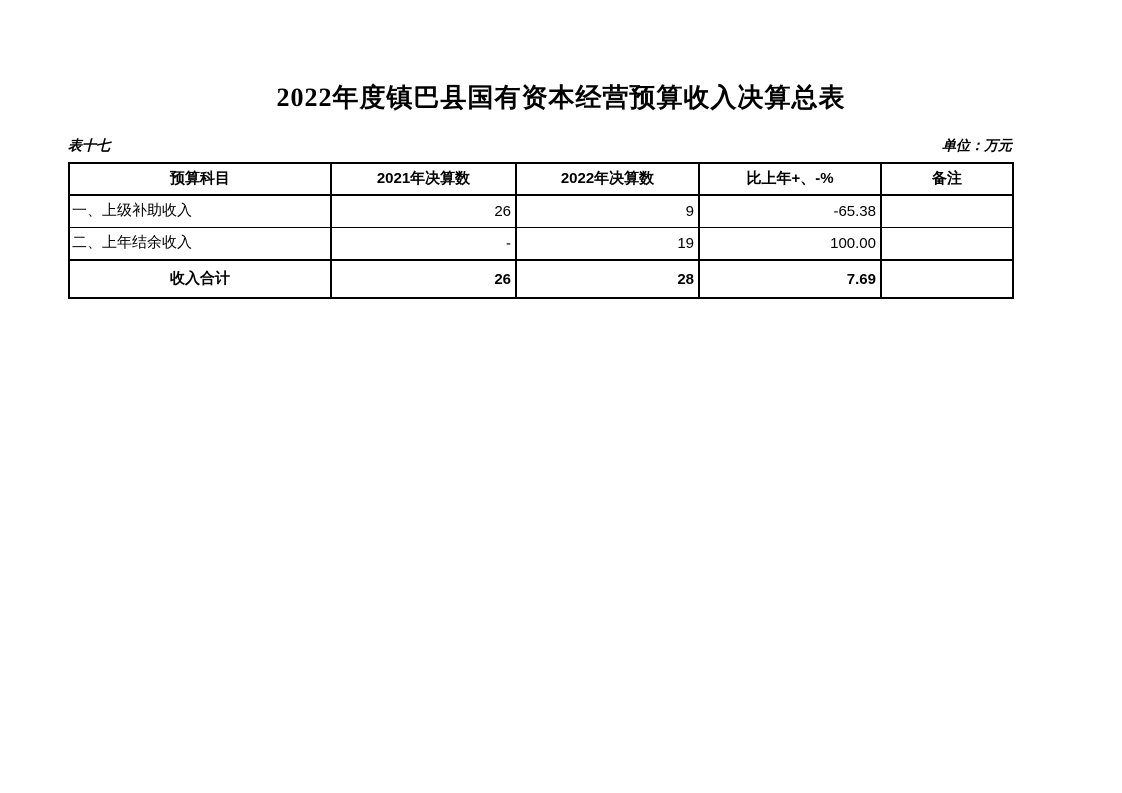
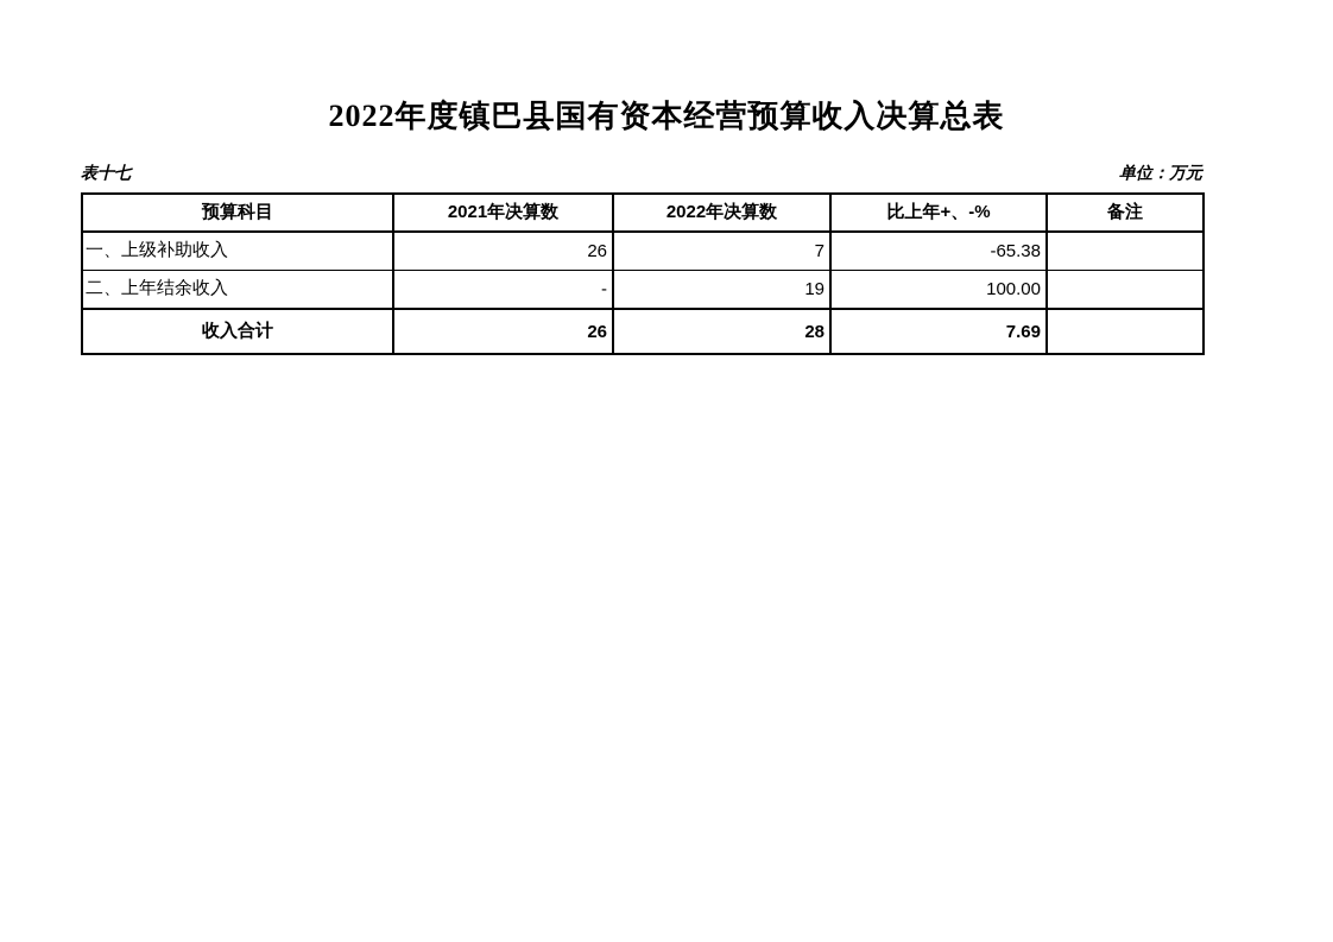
  2022年度镇巴县国有资本经营预算收入决算总表
  表十七
  单位：万元
  预算科目	2021年决算数	2022年决算数	比上年+、-%	备注
- 一、上级补助收入	26	9	-65.38
+ 一、上级补助收入	26	7	-65.38
  二、上年结余收入	-	19	100.00
  收入合计	26	28	7.69
